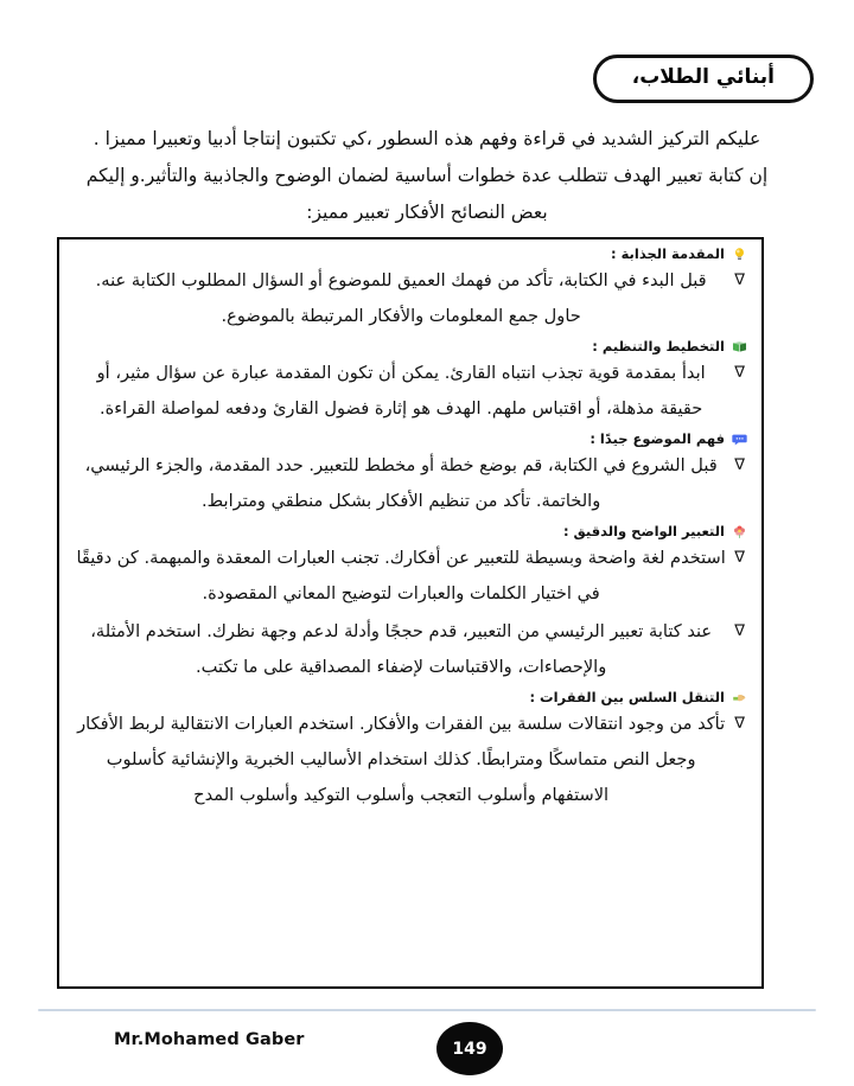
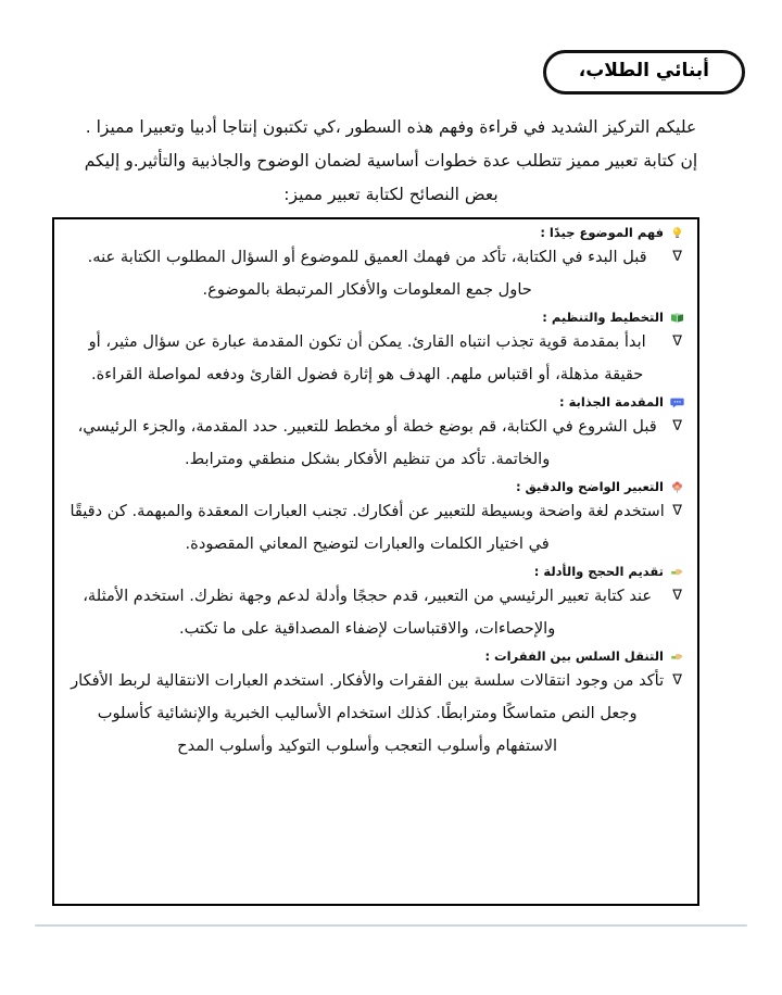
  أبنائي الطلاب،
  عليكم التركيز الشديد في قراءة وفهم هذه السطور ،كي تكتبون إنتاجا أدبيا وتعبيرا مميزا .
- إن كتابة تعبير الهدف تتطلب عدة خطوات أساسية لضمان الوضوح والجاذبية والتأثير.و إليكم
+ إن كتابة تعبير مميز تتطلب عدة خطوات أساسية لضمان الوضوح والجاذبية والتأثير.و إليكم
- بعض النصائح الأفكار تعبير مميز:
+ بعض النصائح لكتابة تعبير مميز:
- المقدمة الجذابة :
+ فهم الموضوع جيدًا :
  ∇
  قبل البدء في الكتابة، تأكد من فهمك العميق للموضوع أو السؤال المطلوب الكتابة عنه. حاول جمع المعلومات والأفكار المرتبطة بالموضوع.
  التخطيط والتنظيم :
  ∇
  ابدأ بمقدمة قوية تجذب انتباه القارئ. يمكن أن تكون المقدمة عبارة عن سؤال مثير، أو حقيقة مذهلة، أو اقتباس ملهم. الهدف هو إثارة فضول القارئ ودفعه لمواصلة القراءة.
- فهم الموضوع جيدًا :
+ المقدمة الجذابة :
  ∇
  قبل الشروع في الكتابة، قم بوضع خطة أو مخطط للتعبير. حدد المقدمة، والجزء الرئيسي، والخاتمة. تأكد من تنظيم الأفكار بشكل منطقي ومترابط.
  التعبير الواضح والدقيق :
  ∇
  استخدم لغة واضحة وبسيطة للتعبير عن أفكارك. تجنب العبارات المعقدة والمبهمة. كن دقيقًا في اختيار الكلمات والعبارات لتوضيح المعاني المقصودة.
+ تقديم الحجج والأدلة :
  ∇
  عند كتابة تعبير الرئيسي من التعبير، قدم حججًا وأدلة لدعم وجهة نظرك. استخدم الأمثلة، والإحصاءات، والاقتباسات لإضفاء المصداقية على ما تكتب.
  التنقل السلس بين الفقرات :
  ∇
  تأكد من وجود انتقالات سلسة بين الفقرات والأفكار. استخدم العبارات الانتقالية لربط الأفكار وجعل النص متماسكًا ومترابطًا. كذلك استخدام الأساليب الخبرية والإنشائية كأسلوب الاستفهام وأسلوب التعجب وأسلوب التوكيد وأسلوب المدح
- Mr.Mohamed Gaber
- 149
